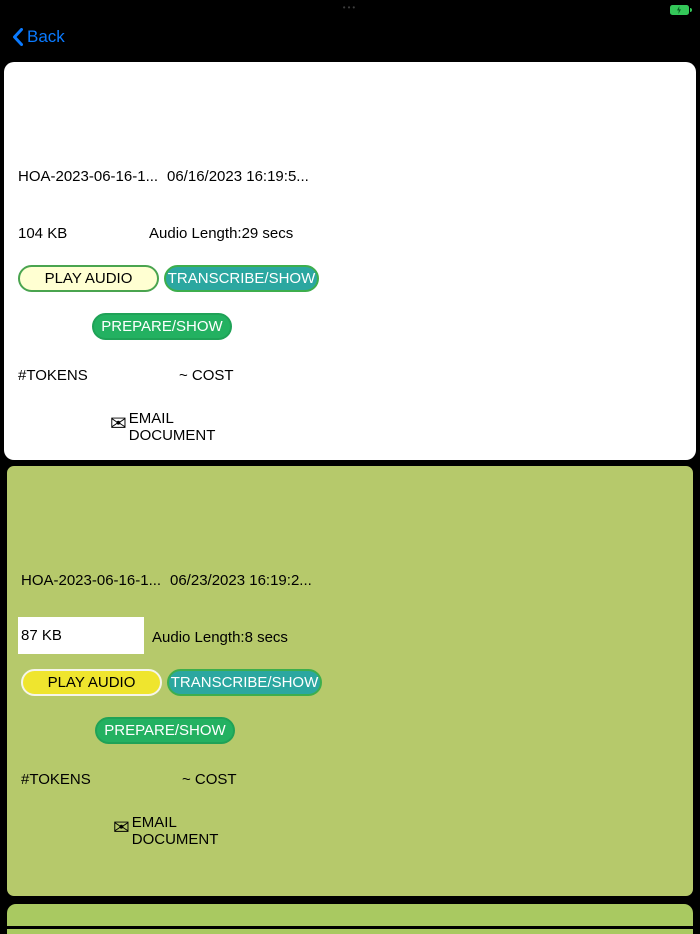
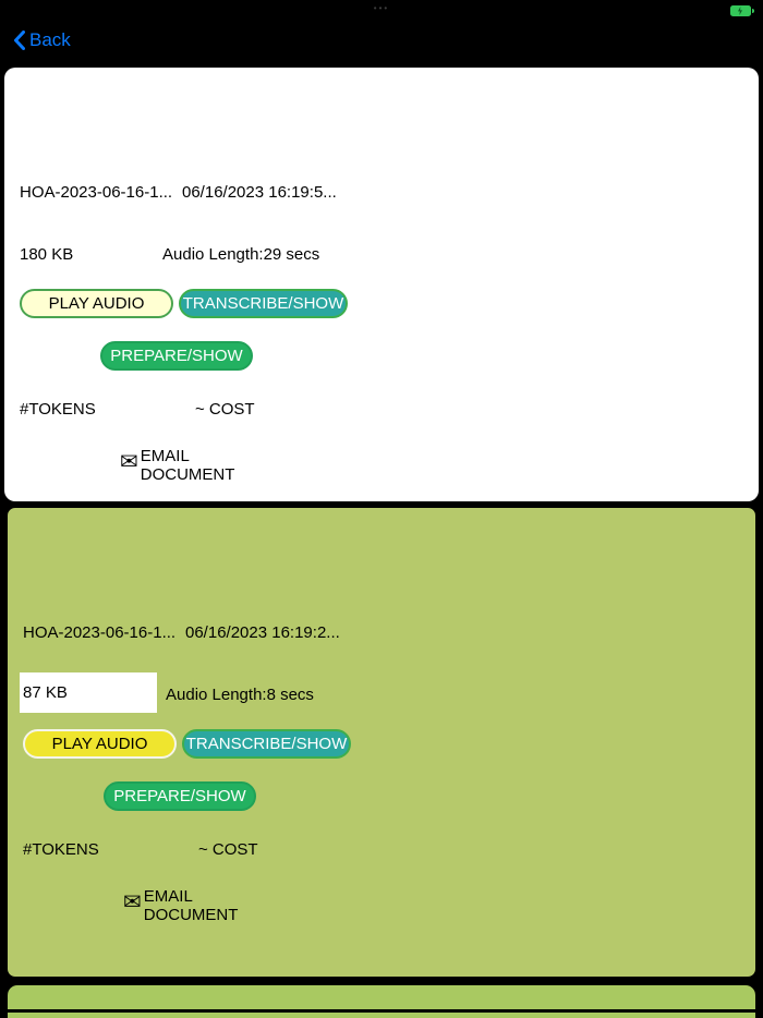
  •••
  Back
  HOA-2023-06-16-1...
  06/16/2023 16:19:5...
- 104 KB
+ 180 KB
  Audio Length:29 secs
  PLAY AUDIO
  TRANSCRIBE/SHOW
  PREPARE/SHOW
  #TOKENS
  ~ COST
  ✉
  EMAIL DOCUMENT
  HOA-2023-06-16-1...
- 06/23/2023 16:19:2...
+ 06/16/2023 16:19:2...
  87 KB
  Audio Length:8 secs
  PLAY AUDIO
  TRANSCRIBE/SHOW
  PREPARE/SHOW
  #TOKENS
  ~ COST
  ✉
  EMAIL DOCUMENT
